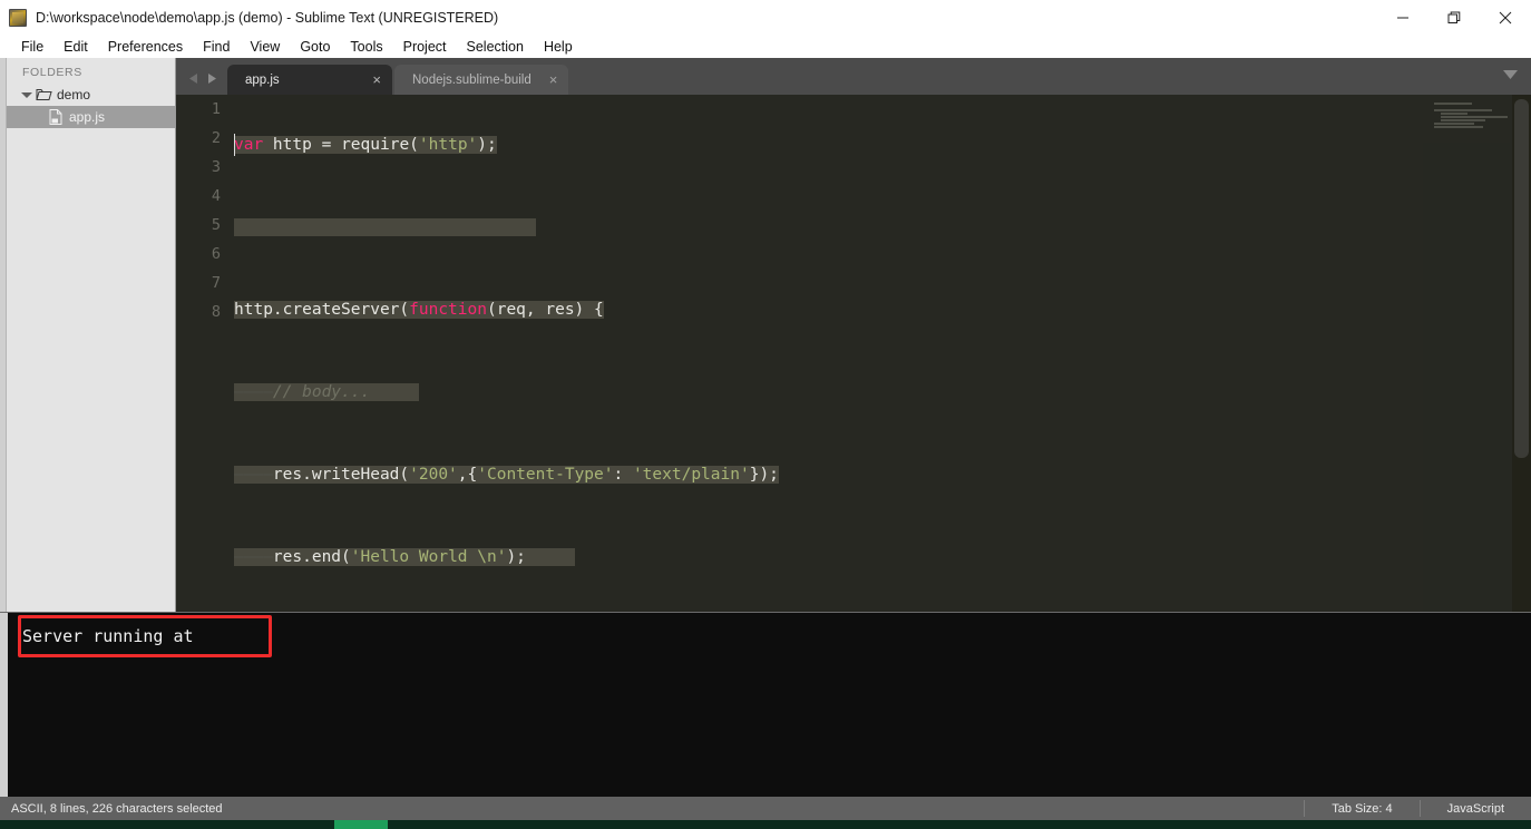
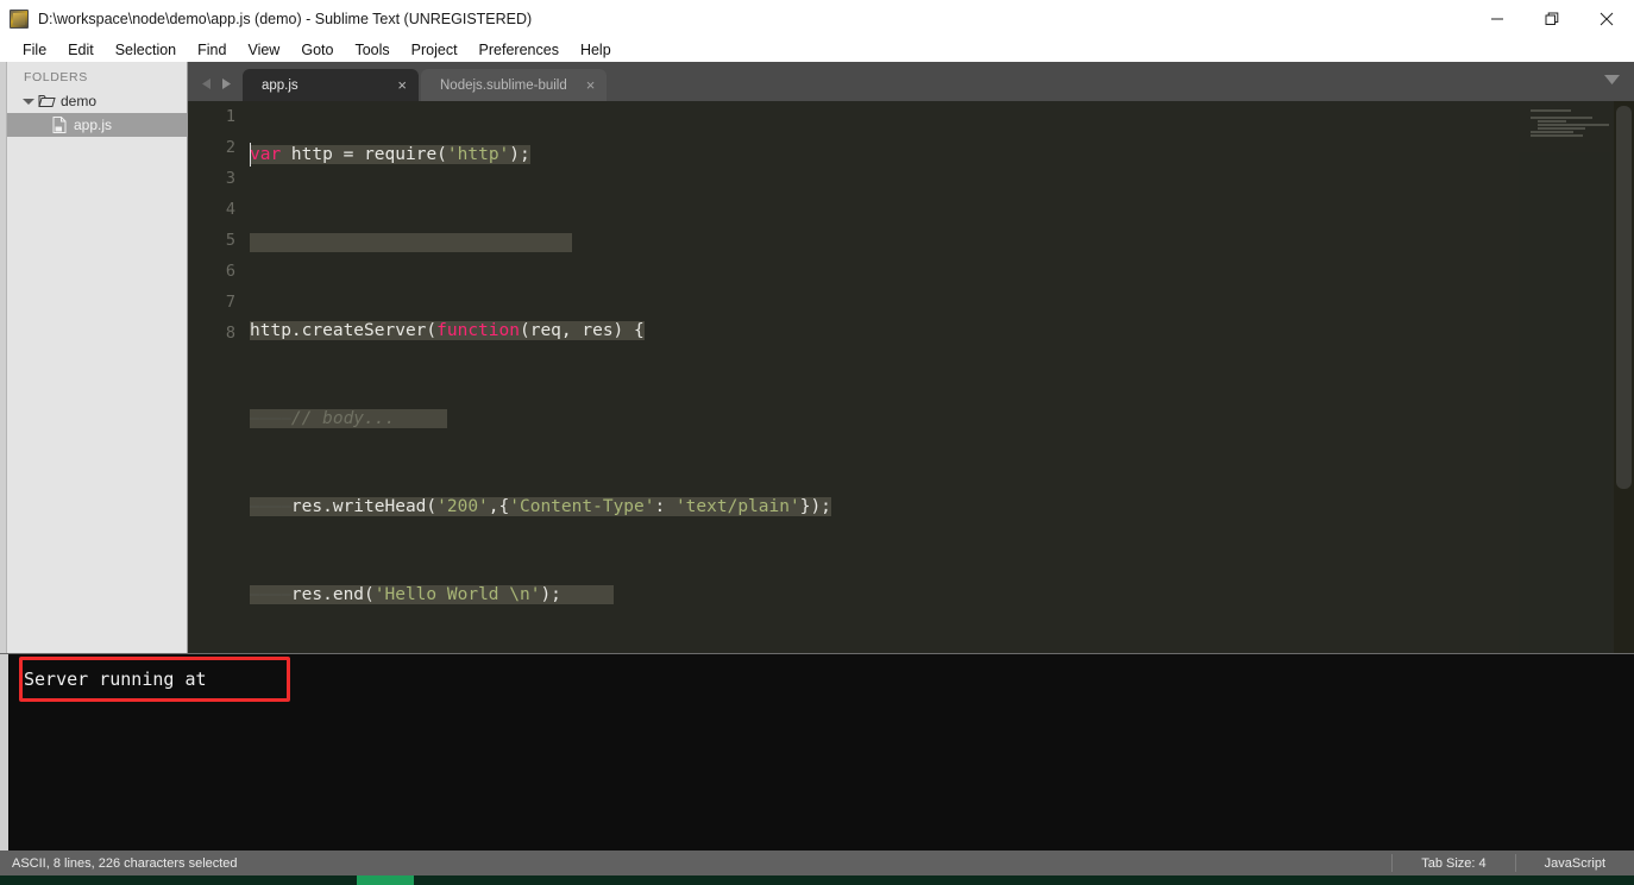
  D:\workspace\node\demo\app.js (demo) - Sublime Text (UNREGISTERED)
  File
  Edit
- Preferences
+ Selection
  Find
  View
  Goto
  Tools
  Project
- Selection
+ Preferences
  Help
  FOLDERS
  demo
  app.js
  app.js
  ×
  Nodejs.sublime-build
  ×
  1
  2
  3
  4
  5
  6
  7
  8
  var http = require('http');
  http.createServer(function(req, res) {
  ————// body...
  ————res.writeHead('200',{'Content-Type': 'text/plain'});
  ————res.end('Hello World \n');
  Server running at
  ASCII, 8 lines, 226 characters selected
  Tab Size: 4
  JavaScript
